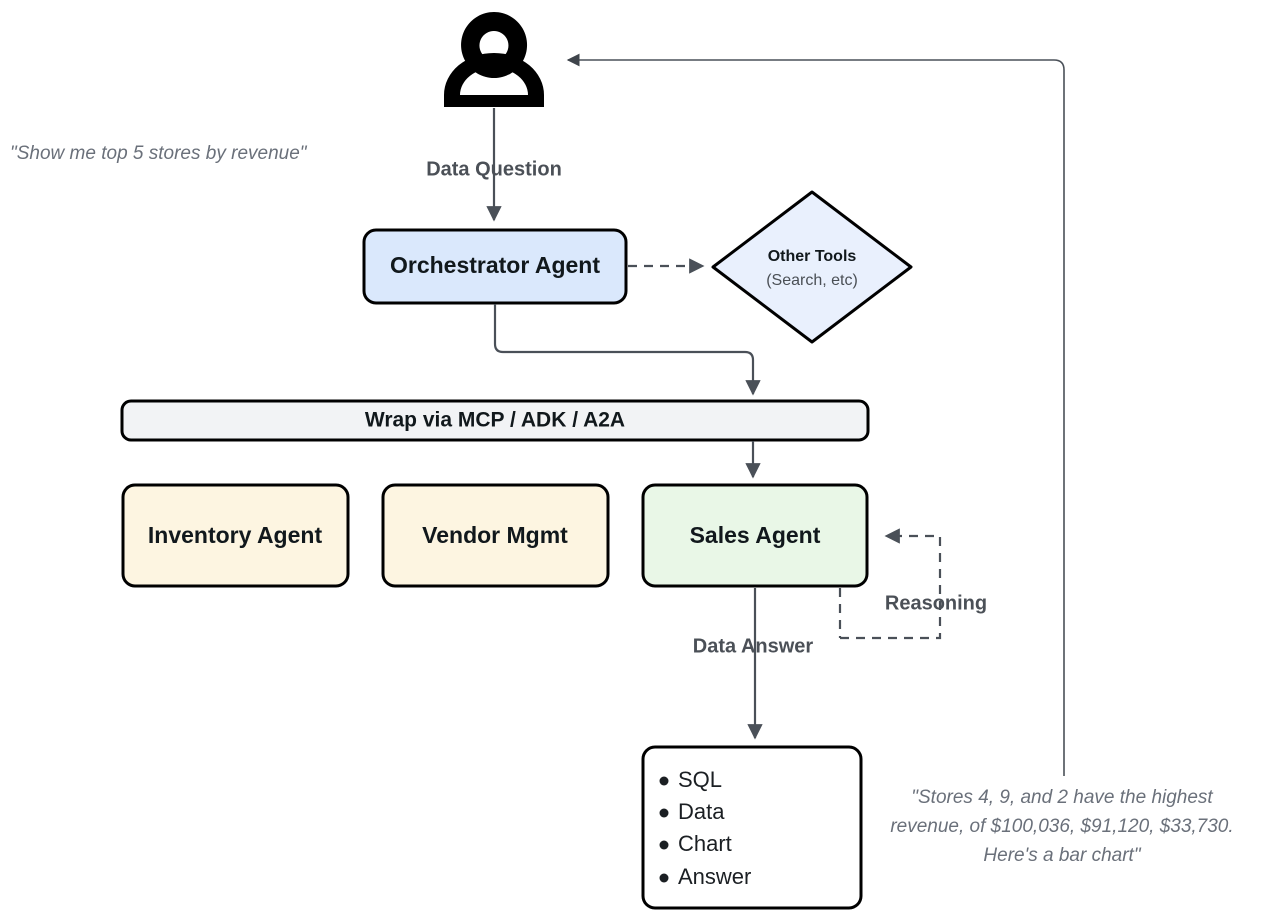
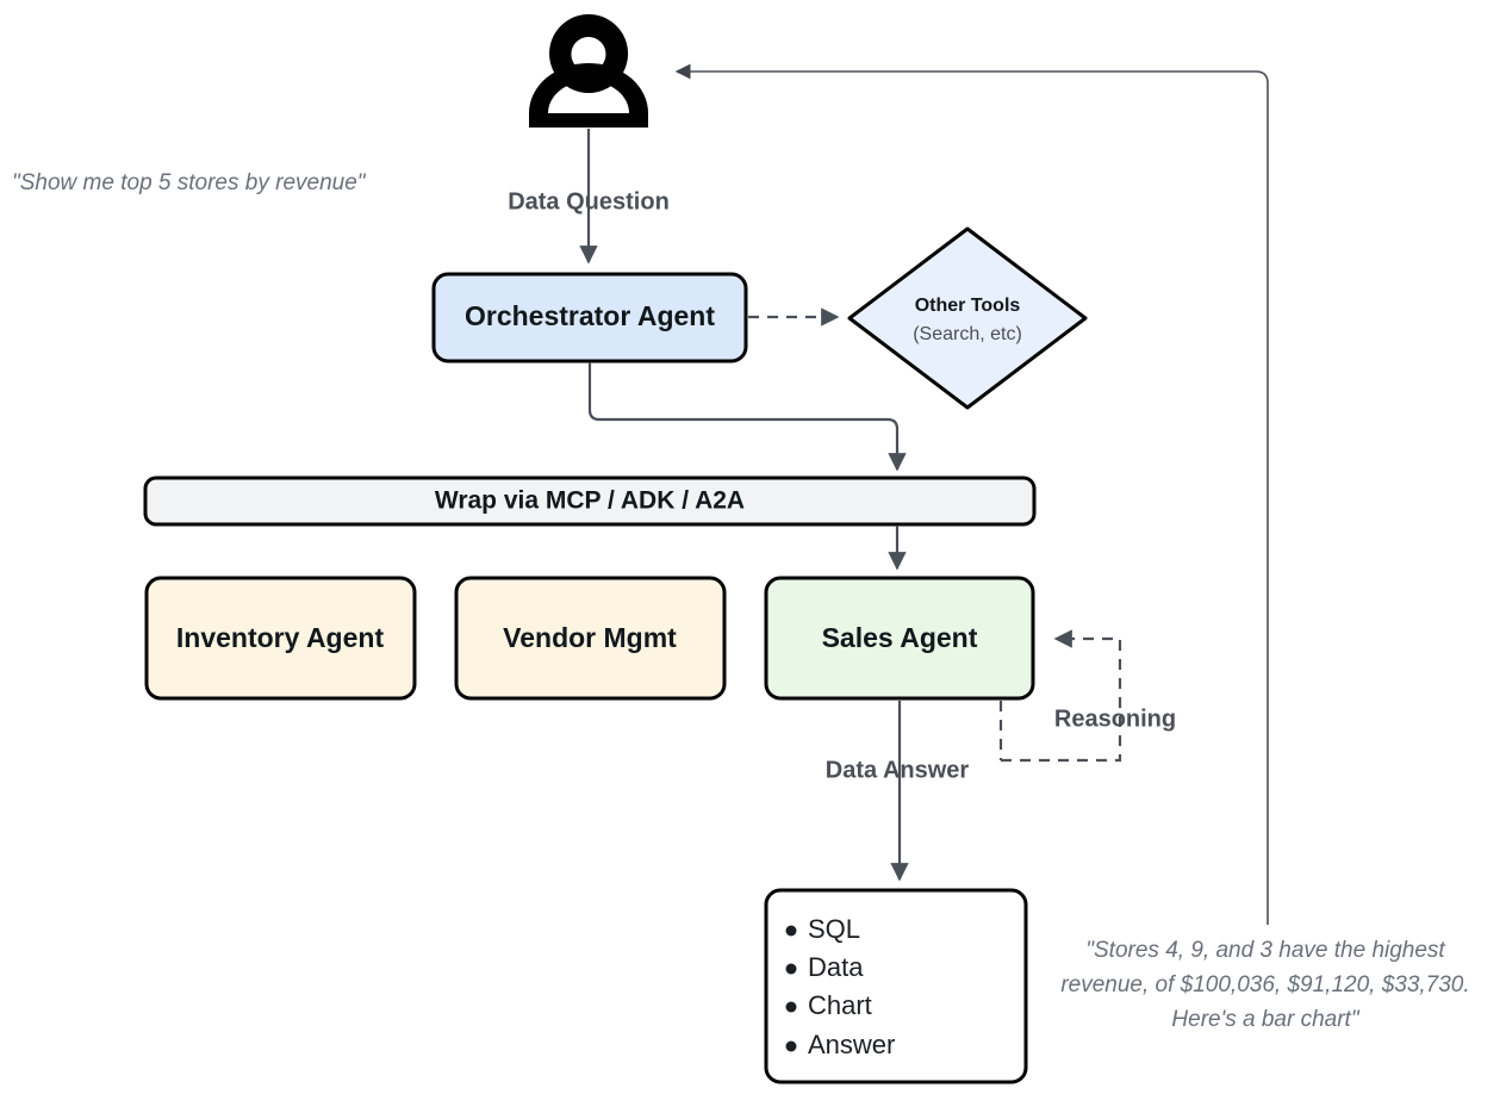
  Data Question
  Orchestrator Agent
  Other Tools
  (Search, etc)
  Wrap via MCP / ADK / A2A
  Inventory Agent
  Vendor Mgmt
  Sales Agent
  Reasoning
  Data Answer
  SQL
  Data
  Chart
  Answer
  "Show me top 5 stores by revenue"
- "Stores 4, 9, and 2 have the highest
+ "Stores 4, 9, and 3 have the highest
  revenue, of $100,036, $91,120, $33,730.
  Here's a bar chart"
